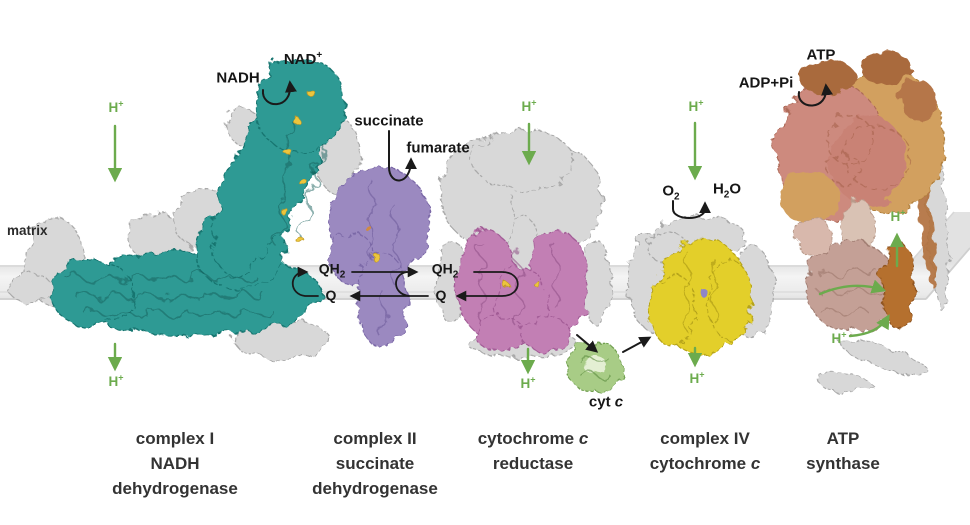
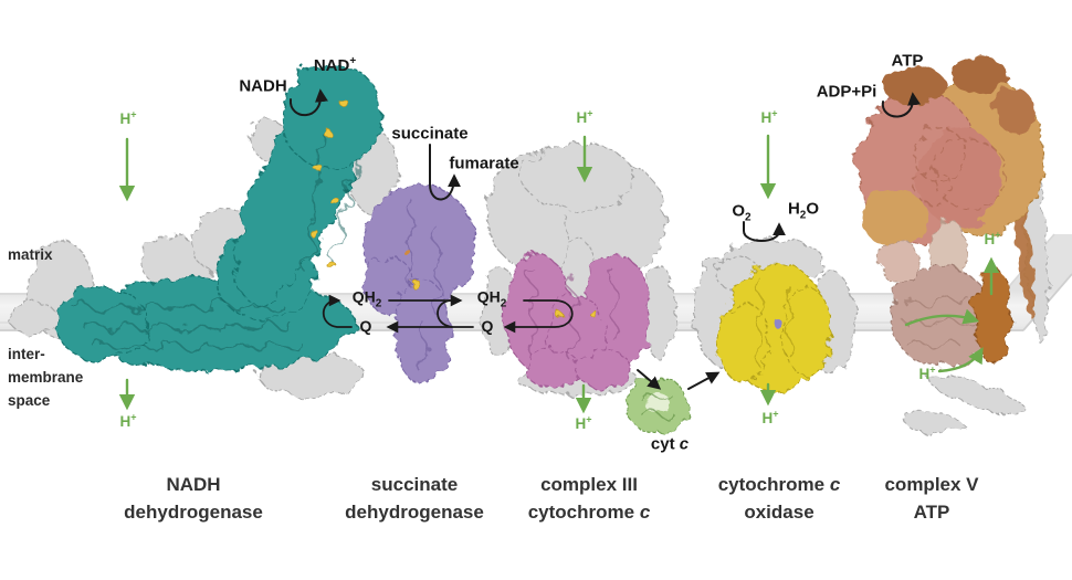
  matrix
+ inter-
+ membrane
+ space
  NADH
  NAD+
  succinate
  fumarate
  QH2
  QH2
  Q
  Q
  O2
  H2O
  cyt c
  ADP+Pi
  ATP
  H+
  H+
  H+
  H+
  H+
  H+
  H+
  H+
- complex I
  NADH
  dehydrogenase
- complex II
  succinate
  dehydrogenase
+ complex III
  cytochrome c
- reductase
- complex IV
  cytochrome c
+ oxidase
+ complex V
  ATP
- synthase
